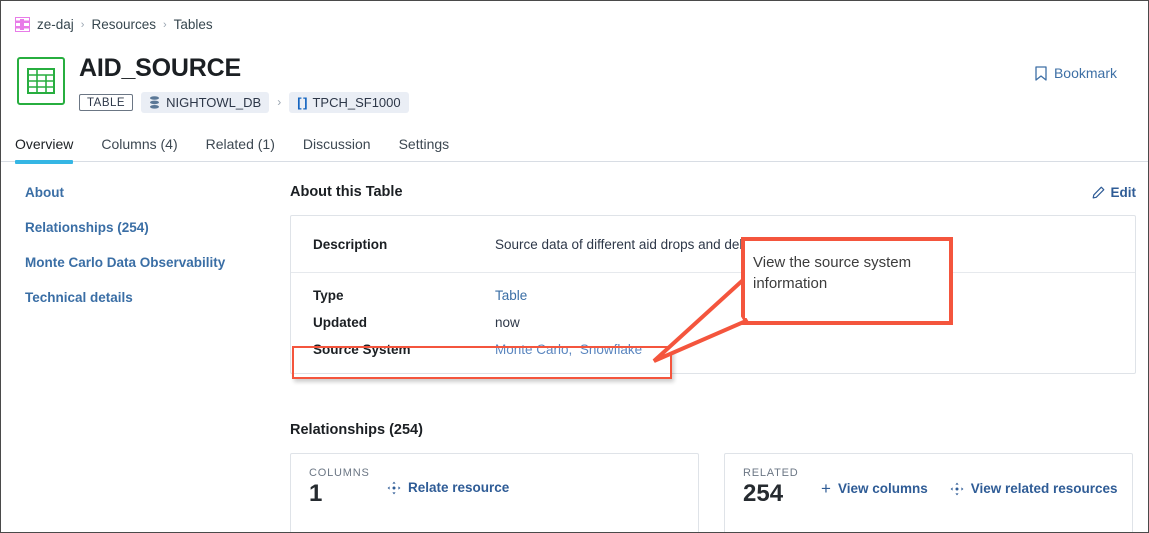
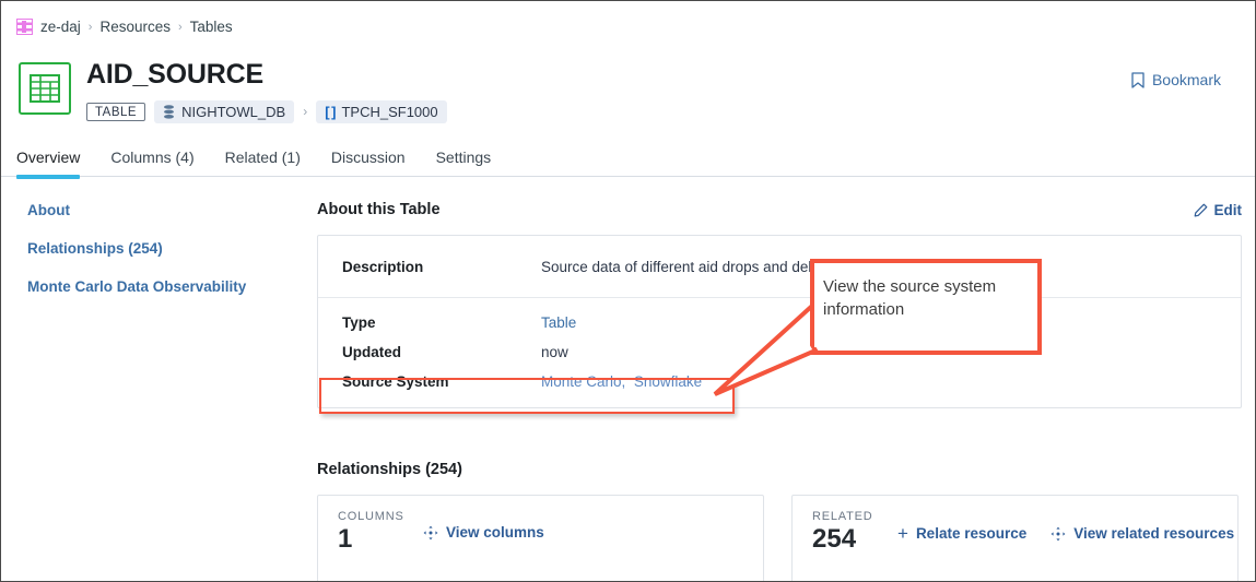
  ze-daj
  ›
  Resources
  ›
  Tables
  AID_SOURCE
  TABLE
  NIGHTOWL_DB
  ›
  [ ]
  TPCH_SF1000
  Bookmark
  Overview
  Columns (4)
  Related (1)
  Discussion
  Settings
  About
  Relationships (254)
  Monte Carlo Data Observability
- Technical details
  About this Table
  Edit
  Description
  Source data of different aid drops and del
  Type
  Table
  Updated
  now
  Source System
  Monte Carlo, Snowflake
  Relationships (254)
  COLUMNS
  1
- Relate resource
+ View columns
  RELATED
  254
  +
- View columns
+ Relate resource
  View related resources
  View the source system information
